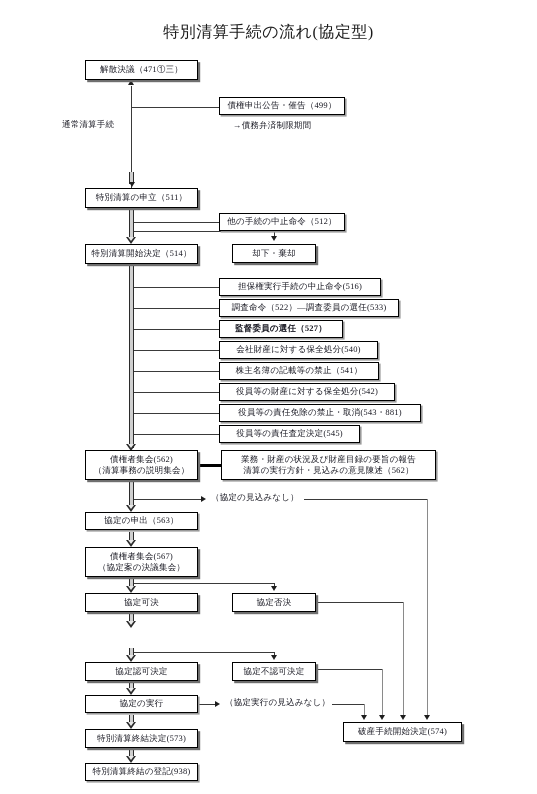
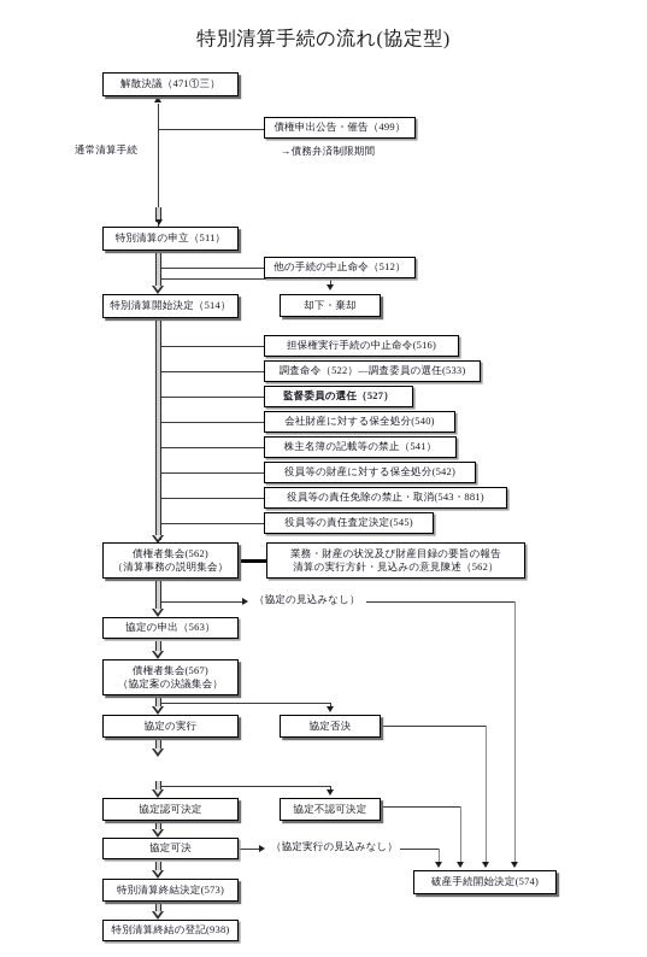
  特別清算手続の流れ(協定型)
  解散決議（471①三）
  通常清算手続
  債権申出公告・催告（499）
  →債務弁済制限期間
  特別清算の申立（511）
  他の手続の中止命令（512）
  却下・棄却
  特別清算開始決定（514）
  担保権実行手続の中止命令(516)
  調査命令（522）―調査委員の選任(533)
  監督委員の選任（527）
  会社財産に対する保全処分(540)
  株主名簿の記載等の禁止（541）
  役員等の財産に対する保全処分(542)
  役員等の責任免除の禁止・取消(543・881)
  役員等の責任査定決定(545)
  債権者集会(562)
  （清算事務の説明集会）
  業務・財産の状況及び財産目録の要旨の報告
  清算の実行方針・見込みの意見陳述（562）
  （協定の見込みなし）
  協定の申出（563）
  債権者集会(567)
  （協定案の決議集会）
- 協定可決
+ 協定の実行
  協定否決
  協定認可決定
  協定不認可決定
- 協定の実行
+ 協定可決
  （協定実行の見込みなし）
  破産手続開始決定(574)
  特別清算終結決定(573)
  特別清算終結の登記(938)
